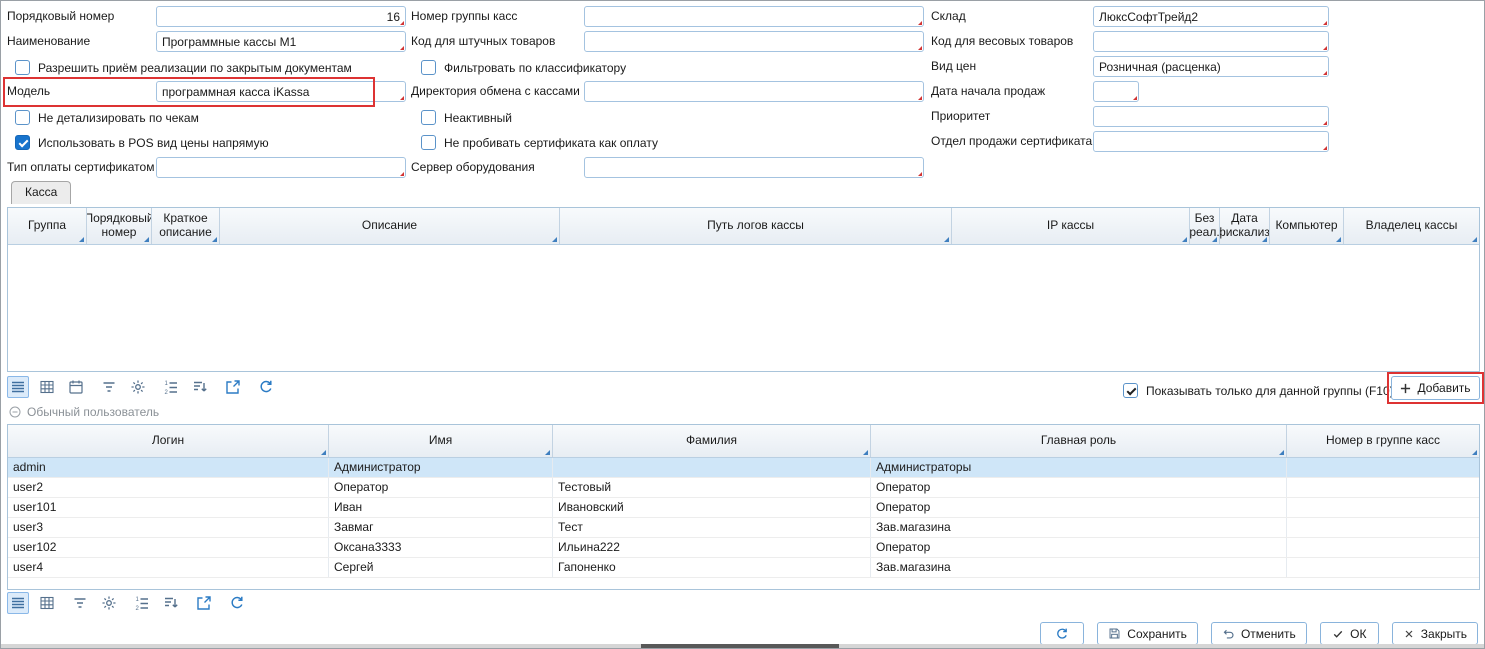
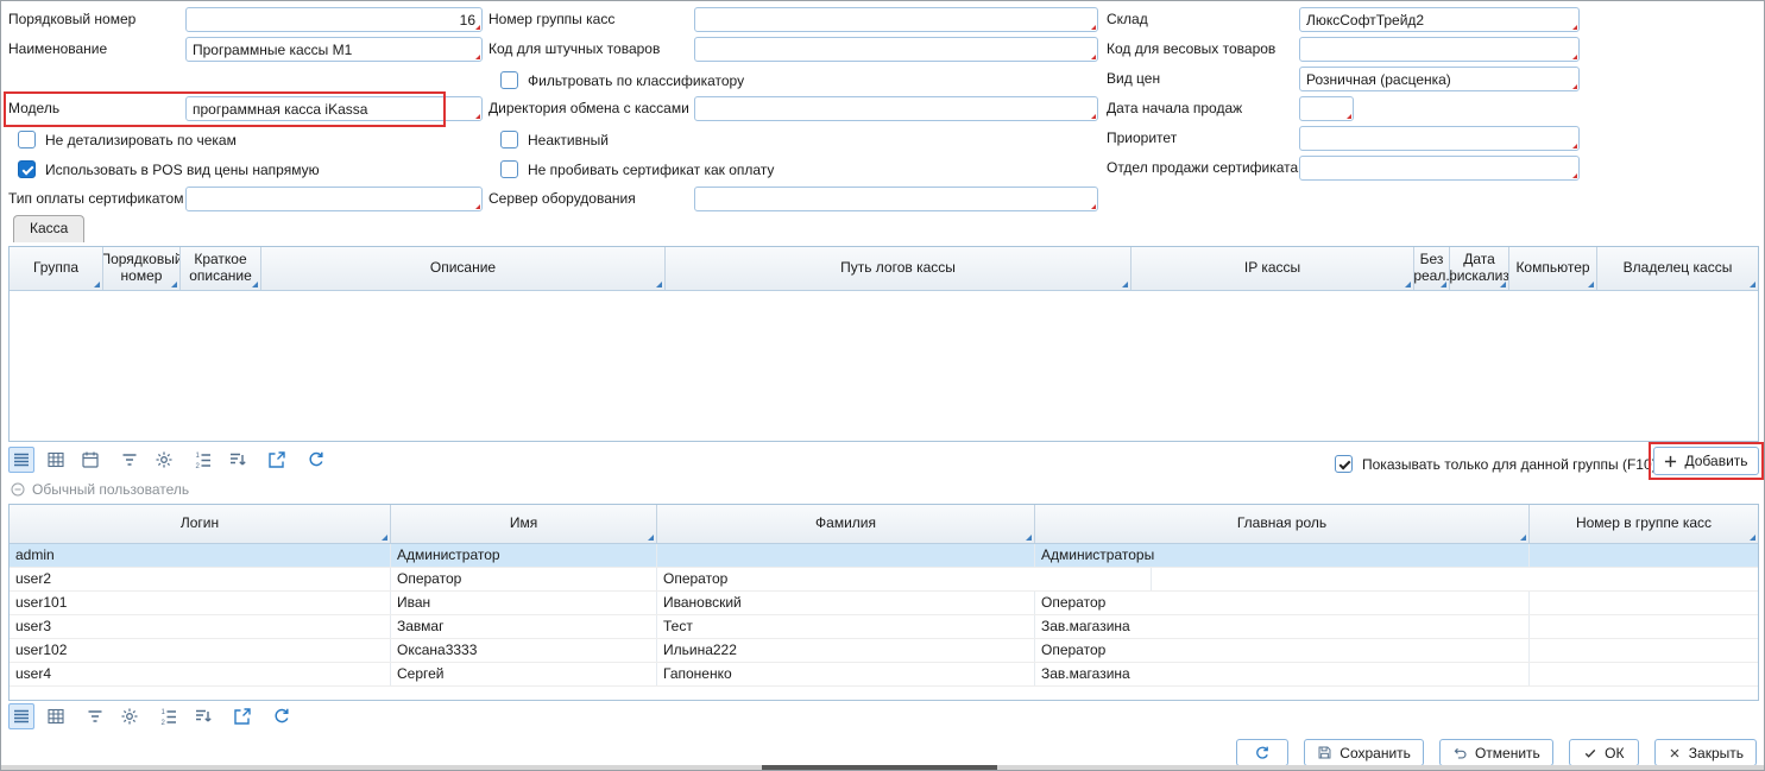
  Порядковый номер
  16
  Наименование
  Программные кассы М1
- Разрешить приём реализации по закрытым документам
  Модель
  программная касса iKassa
  Не детализировать по чекам
  Использовать в POS вид цены напрямую
  Тип оплаты сертификатом
  Номер группы касс
  Код для штучных товаров
  Фильтровать по классификатору
  Директория обмена с кассами
  Неактивный
- Не пробивать сертификата как оплату
+ Не пробивать сертификат как оплату
  Сервер оборудования
  Склад
  ЛюксСофтТрейд2
  Код для весовых товаров
  Вид цен
  Розничная (расценка)
  Дата начала продаж
  Приоритет
  Отдел продажи сертификата
  Касса
  Группа
  Порядковый номер
  Краткое описание
  Описание
  Путь логов кассы
  IP кассы
  Без реал.
  Дата фискализ
  Компьютер
  Владелец кассы
  Показывать только для данной группы (F10
  Добавить
  Обычный пользователь
  Логин
  Имя
  Фамилия
  Главная роль
  Номер в группе касс
  admin
  Администратор
  Администраторы
  user2
  Оператор
- Тестовый
  Оператор
  user101
  Иван
  Ивановский
  Оператор
  user3
  Завмаг
  Тест
  Зав.магазина
  user102
  Оксана3333
  Ильина222
  Оператор
  user4
  Сергей
  Гапоненко
  Зав.магазина
  Сохранить
  Отменить
  ОК
  Закрыть
